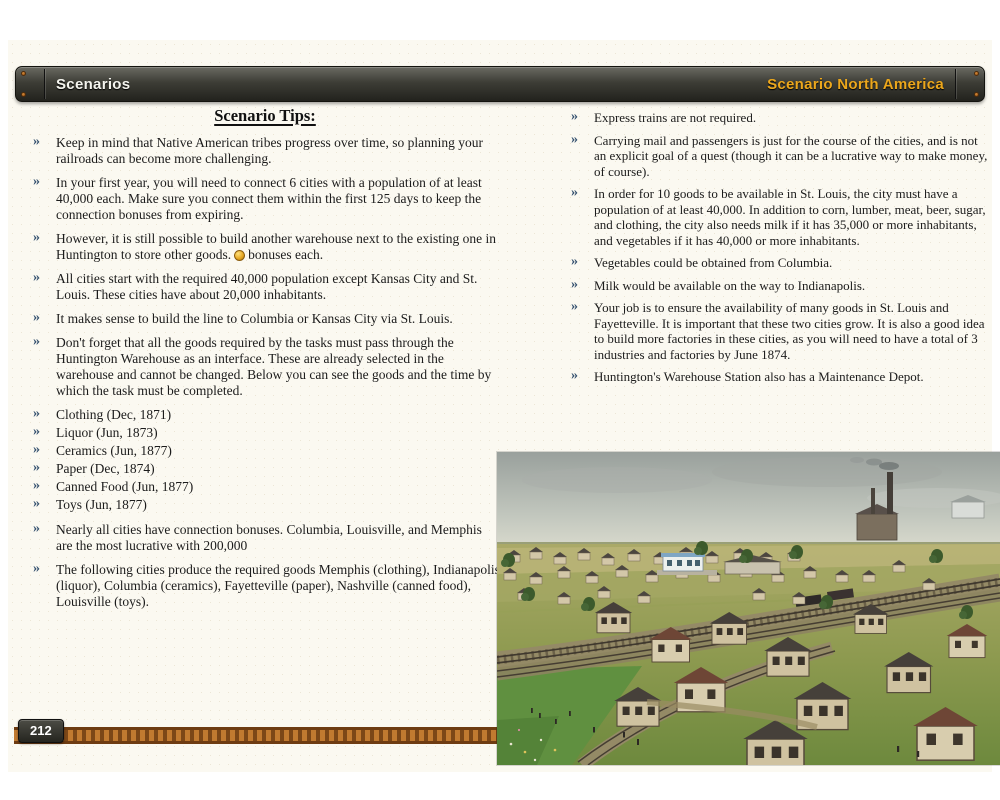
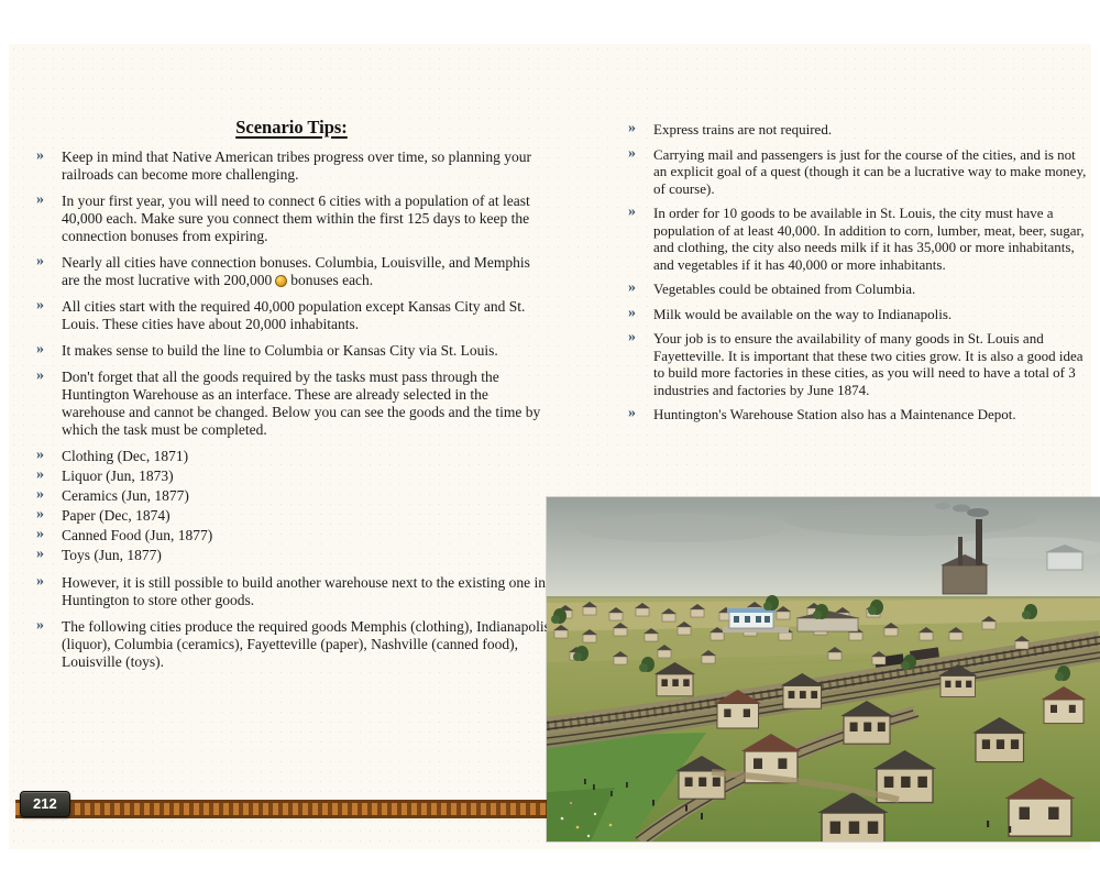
- Scenarios
- Scenario North America
  Scenario Tips:
  »
  Keep in mind that Native American tribes progress over time, so planning your railroads can become more challenging.
  »
  In your first year, you will need to connect 6 cities with a population of at least 40,000 each. Make sure you connect them within the first 125 days to keep the connection bonuses from expiring.
  »
- However, it is still possible to build another warehouse next to the existing one in Huntington to store other goods. bonuses each.
+ Nearly all cities have connection bonuses. Columbia, Louisville, and Memphis are the most lucrative with 200,000 bonuses each.
  »
  All cities start with the required 40,000 population except Kansas City and St. Louis. These cities have about 20,000 inhabitants.
  »
  It makes sense to build the line to Columbia or Kansas City via St. Louis.
  »
  Don't forget that all the goods required by the tasks must pass through the Huntington Warehouse as an interface. These are already selected in the warehouse and cannot be changed. Below you can see the goods and the time by which the task must be completed.
  »
  Clothing (Dec, 1871)
  »
  Liquor (Jun, 1873)
  »
  Ceramics (Jun, 1877)
  »
  Paper (Dec, 1874)
  »
  Canned Food (Jun, 1877)
  »
  Toys (Jun, 1877)
  »
- Nearly all cities have connection bonuses. Columbia, Louisville, and Memphis are the most lucrative with 200,000
+ However, it is still possible to build another warehouse next to the existing one in Huntington to store other goods.
  »
  The following cities produce the required goods Memphis (clothing), Indianapoli (liquor), Columbia (ceramics), Fayetteville (paper), Nashville (canned food), Louisville (toys).
  »
  Express trains are not required.
  »
  Carrying mail and passengers is just for the course of the cities, and is not an explicit goal of a quest (though it can be a lucrative way to make money, of course).
  »
  In order for 10 goods to be available in St. Louis, the city must have a population of at least 40,000. In addition to corn, lumber, meat, beer, sugar, and clothing, the city also needs milk if it has 35,000 or more inhabitants, and vegetables if it has 40,000 or more inhabitants.
  »
  Vegetables could be obtained from Columbia.
  »
  Milk would be available on the way to Indianapolis.
  »
  Your job is to ensure the availability of many goods in St. Louis and Fayetteville. It is important that these two cities grow. It is also a good idea to build more factories in these cities, as you will need to have a total of 3 industries and factories by June 1874.
  »
  Huntington's Warehouse Station also has a Maintenance Depot.
  212
